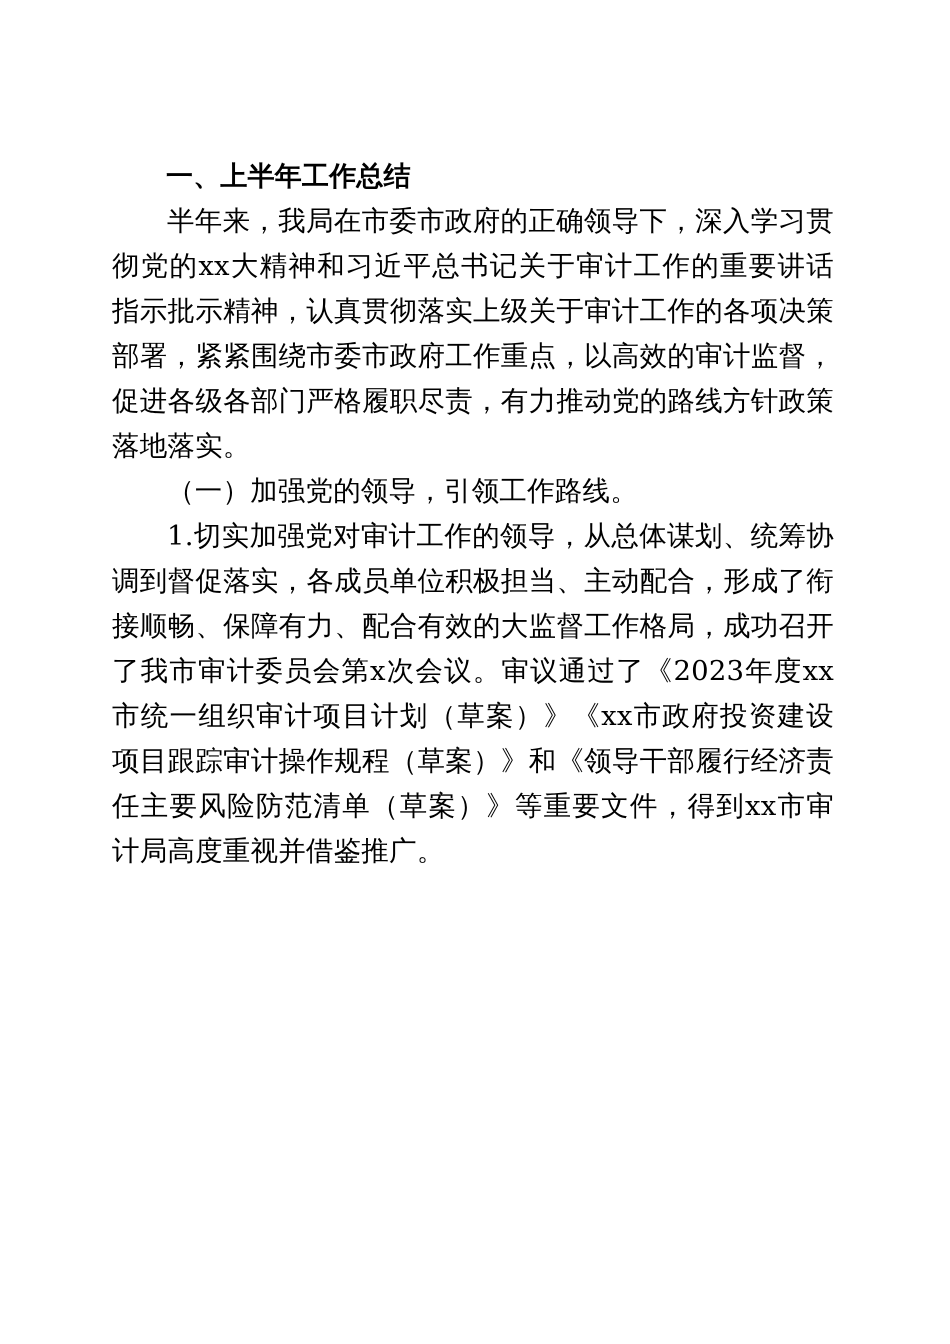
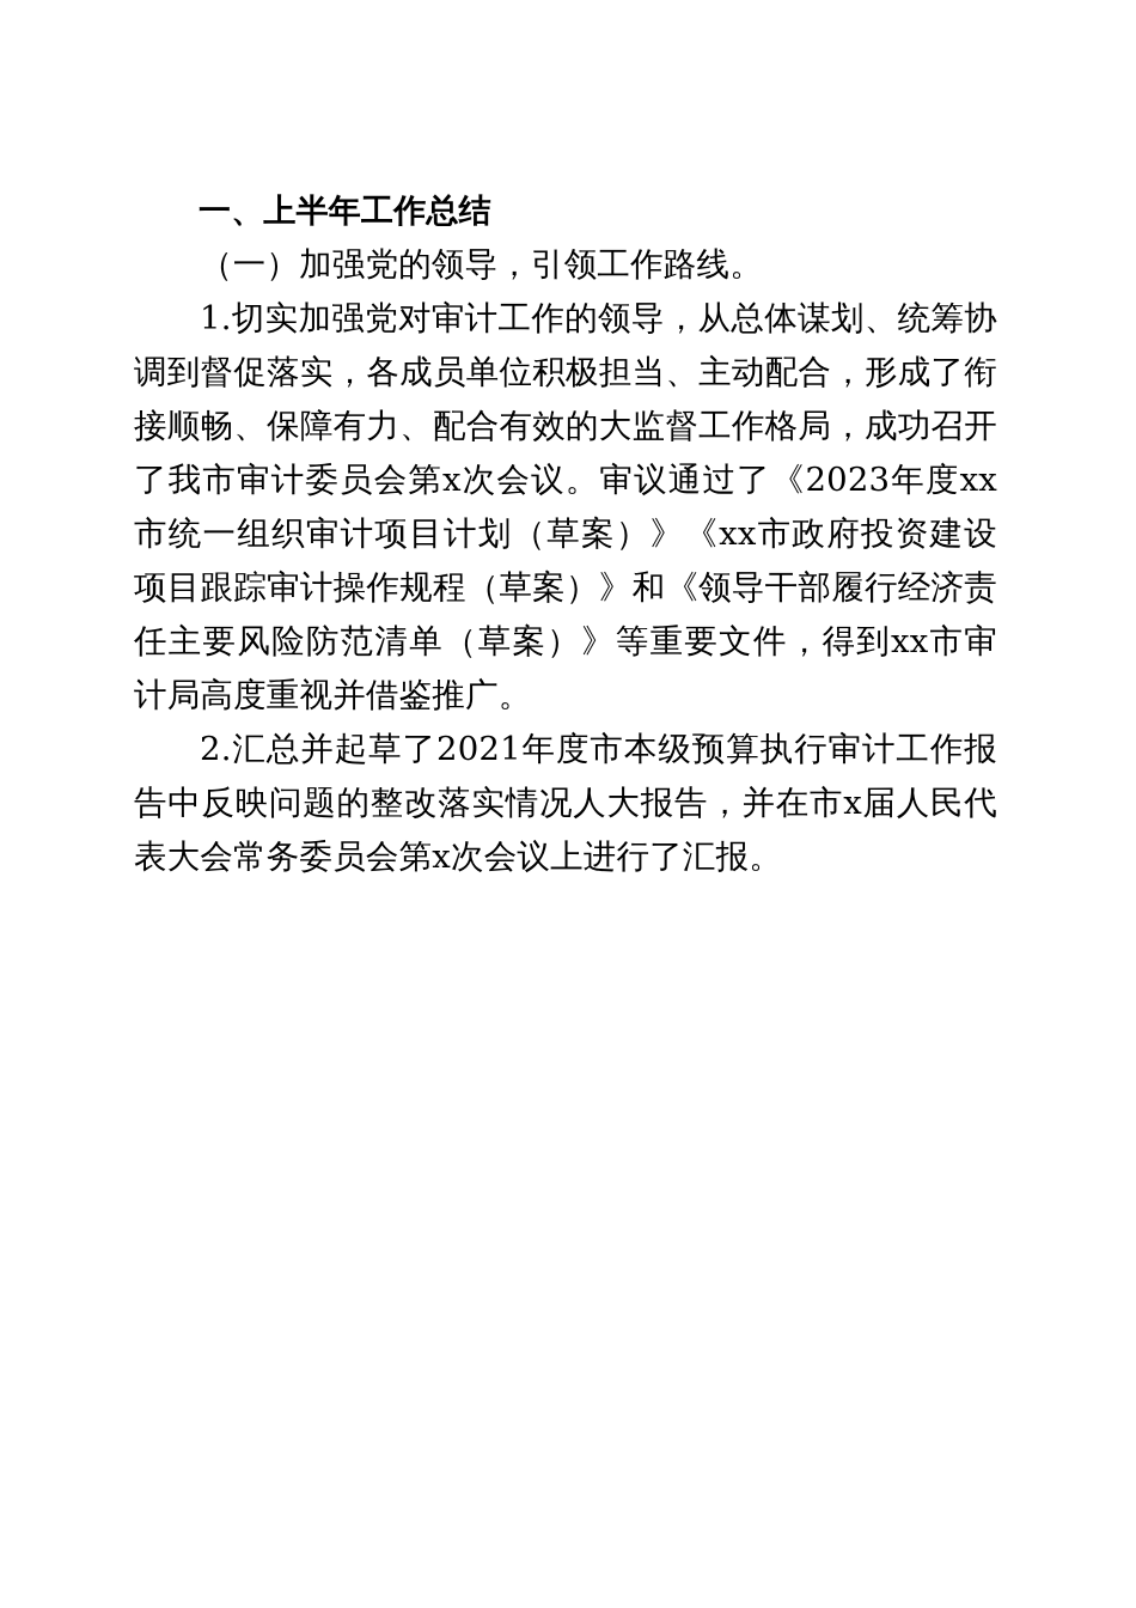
  一、上半年工作总结
- 半年来，我局在市委市政府的正确领导下，深入学习贯彻党的xx大精神和习近平总书记关于审计工作的重要讲话指示批示精神，认真贯彻落实上级关于审计工作的各项决策部署，紧紧围绕市委市政府工作重点，以高效的审计监督，促进各级各部门严格履职尽责，有力推动党的路线方针政策落地落实。
  （一）加强党的领导，引领工作路线。
  1.切实加强党对审计工作的领导，从总体谋划、统筹协调到督促落实，各成员单位积极担当、主动配合，形成了衔接顺畅、保障有力、配合有效的大监督工作格局，成功召开了我市审计委员会第x次会议。审议通过了《2023年度xx市统一组织审计项目计划（草案）》《xx市政府投资建设项目跟踪审计操作规程（草案）》和《领导干部履行经济责任主要风险防范清单（草案）》等重要文件，得到xx市审计局高度重视并借鉴推广。
+ 2.汇总并起草了2021年度市本级预算执行审计工作报告中反映问题的整改落实情况人大报告，并在市x届人民代表大会常务委员会第x次会议上进行了汇报。
